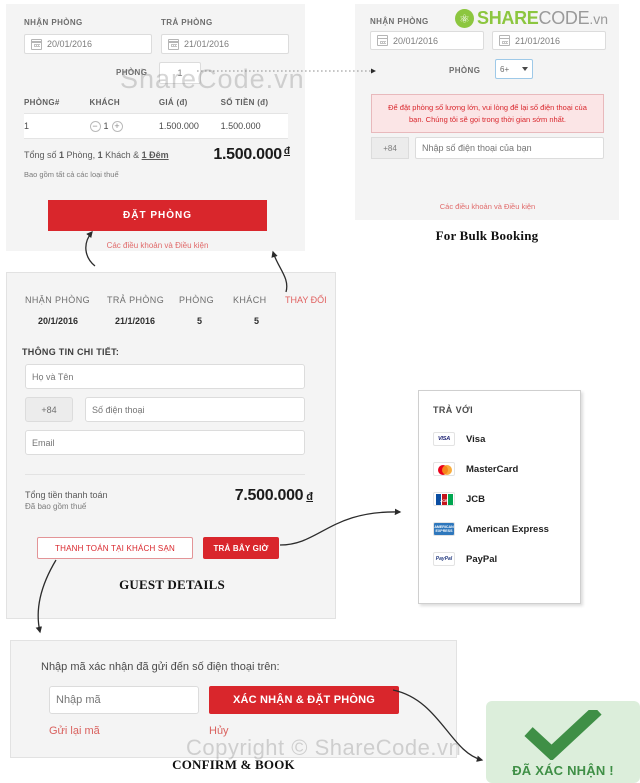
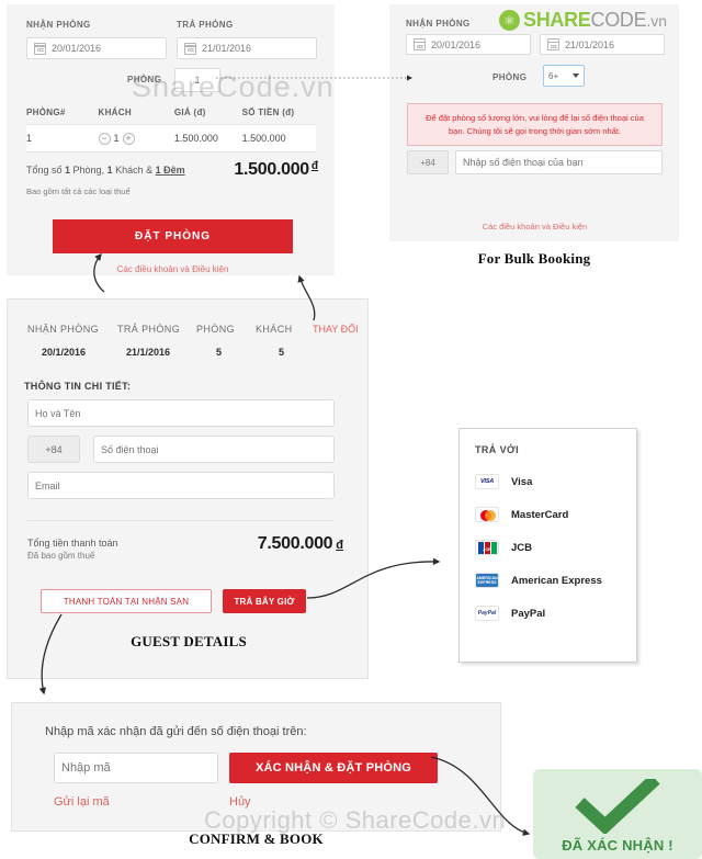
  NHẬN PHÒNG
  TRẢ PHÒNG
  20/01/2016
  21/01/2016
  PHÒNG
  1
  PHÒNG#
  KHÁCH
  GIÁ (đ)
  SỐ TIỀN (đ)
  1
  −
  1
  +
  1.500.000
  1.500.000
  Tổng số 1 Phòng, 1 Khách & 1 Đêm
  1.500.000 đ
  Bao gồm tất cả các loại thuế
  ĐẶT PHÒNG
  Các điều khoản và Điều kiện
  NHẬN PHÒNG
  20/01/2016
  21/01/2016
  PHÒNG
  6+
  Để đặt phòng số lượng lớn, vui lòng để lại số điện thoại của bạn. Chúng tôi sẽ gọi trong thời gian sớm nhất.
  +84
  Nhập số điện thoại của bạn
  Các điều khoản và Điều kiện
  For Bulk Booking
  NHẬN PHÒNG
  TRẢ PHÒNG
  PHÒNG
  KHÁCH
  THAY ĐỔI
  20/1/2016
  21/1/2016
  5
  5
  THÔNG TIN CHI TIẾT:
  Họ và Tên
  +84
  Số điện thoại
  Email
  Tổng tiền thanh toán
  Đã bao gồm thuế
  7.500.000 đ
- THANH TOÁN TẠI KHÁCH SẠN
+ THANH TOÁN TẠI NHẬN SẠN
  TRẢ BÂY GIỜ
  GUEST DETAILS
  TRẢ VỚI
  Visa
  MasterCard
  JCB
  American Express
  PayPal
  Nhập mã xác nhận đã gửi đến số điện thoại trên:
  Nhập mã
  XÁC NHẬN & ĐẶT PHÒNG
  Gửi lại mã
  Hủy
  CONFIRM & BOOK
  ĐÃ XÁC NHẬN !
  ShareCode.vn
  Copyright © ShareCode.vn
  ⚛
  SHARE
  CODE
  .vn
